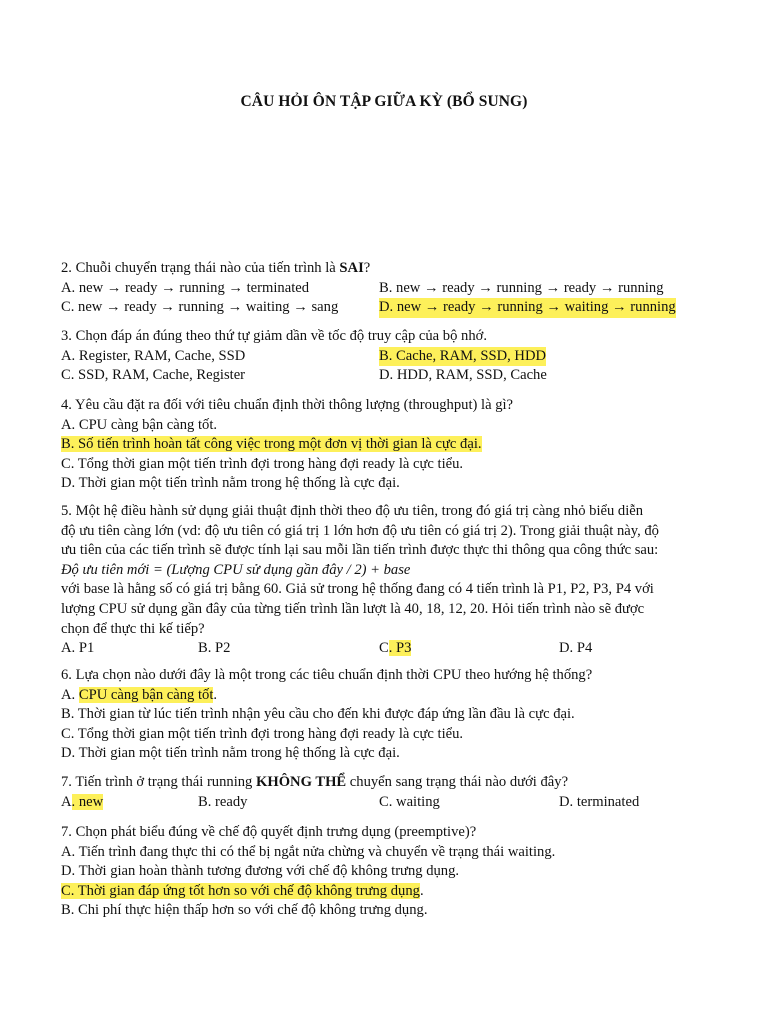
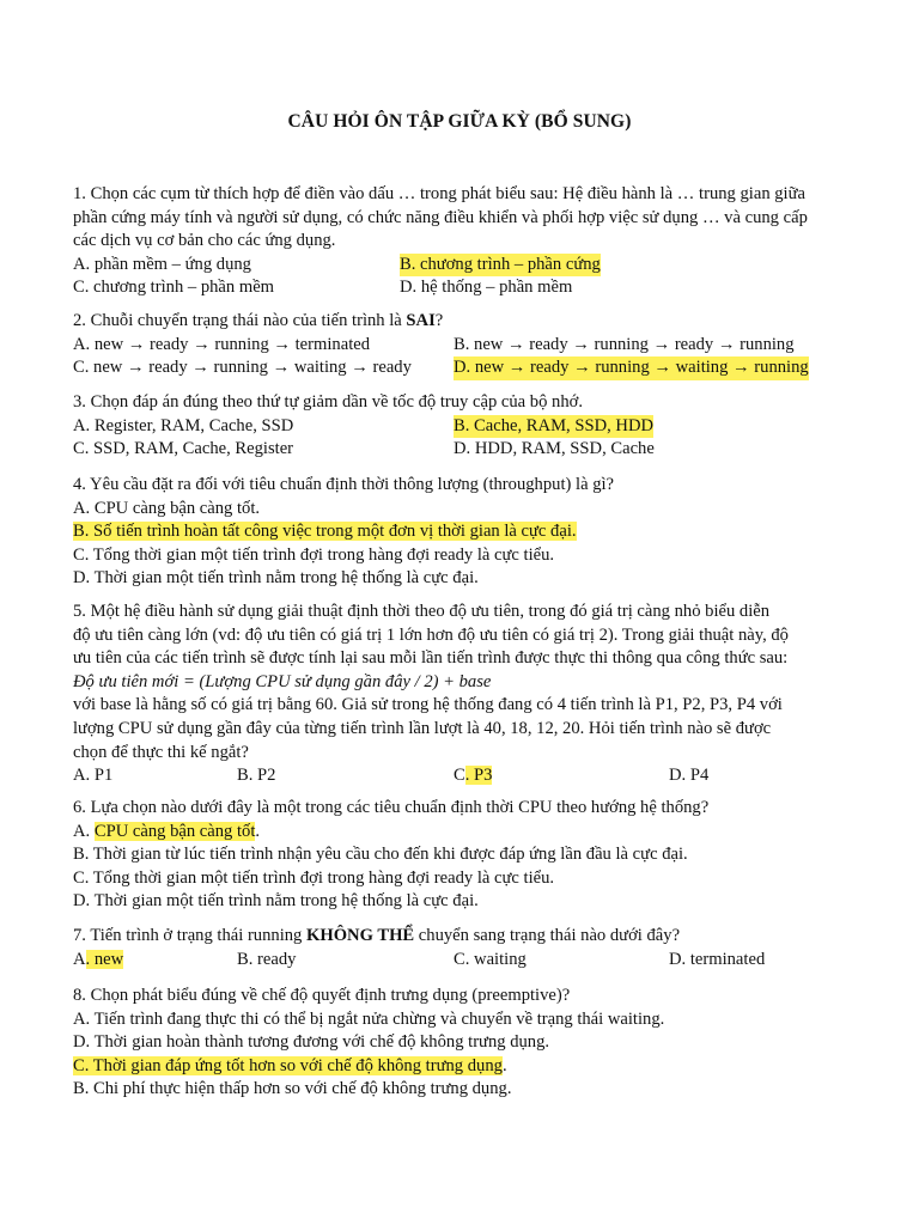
  CÂU HỎI ÔN TẬP GIỮA KỲ (BỔ SUNG)
+ 1. Chọn các cụm từ thích hợp để điền vào dấu … trong phát biểu sau: Hệ điều hành là … trung gian giữa
+ phần cứng máy tính và người sử dụng, có chức năng điều khiển và phối hợp việc sử dụng … và cung cấp
+ các dịch vụ cơ bản cho các ứng dụng.
+ A. phần mềm – ứng dụng
+ B. chương trình – phần cứng
+ C. chương trình – phần mềm
+ D. hệ thống – phần mềm
  2. Chuỗi chuyển trạng thái nào của tiến trình là SAI?
  A. new → ready → running → terminated
  B. new → ready → running → ready → running
- C. new → ready → running → waiting → sang
+ C. new → ready → running → waiting → ready
  D. new → ready → running → waiting → running
  3. Chọn đáp án đúng theo thứ tự giảm dần về tốc độ truy cập của bộ nhớ.
  A. Register, RAM, Cache, SSD
  B. Cache, RAM, SSD, HDD
  C. SSD, RAM, Cache, Register
  D. HDD, RAM, SSD, Cache
  4. Yêu cầu đặt ra đối với tiêu chuẩn định thời thông lượng (throughput) là gì?
  A. CPU càng bận càng tốt.
  B. Số tiến trình hoàn tất công việc trong một đơn vị thời gian là cực đại.
  C. Tổng thời gian một tiến trình đợi trong hàng đợi ready là cực tiểu.
  D. Thời gian một tiến trình nằm trong hệ thống là cực đại.
  5. Một hệ điều hành sử dụng giải thuật định thời theo độ ưu tiên, trong đó giá trị càng nhỏ biểu diễn
  độ ưu tiên càng lớn (vd: độ ưu tiên có giá trị 1 lớn hơn độ ưu tiên có giá trị 2). Trong giải thuật này, độ
  ưu tiên của các tiến trình sẽ được tính lại sau mỗi lần tiến trình được thực thi thông qua công thức sau:
  Độ ưu tiên mới = (Lượng CPU sử dụng gần đây / 2) + base
  với base là hằng số có giá trị bằng 60. Giả sử trong hệ thống đang có 4 tiến trình là P1, P2, P3, P4 với
  lượng CPU sử dụng gần đây của từng tiến trình lần lượt là 40, 18, 12, 20. Hỏi tiến trình nào sẽ được
- chọn để thực thi kế tiếp?
+ chọn để thực thi kế ngắt?
  A. P1
  B. P2
  C. P3
  D. P4
  6. Lựa chọn nào dưới đây là một trong các tiêu chuẩn định thời CPU theo hướng hệ thống?
  A. CPU càng bận càng tốt.
  B. Thời gian từ lúc tiến trình nhận yêu cầu cho đến khi được đáp ứng lần đầu là cực đại.
  C. Tổng thời gian một tiến trình đợi trong hàng đợi ready là cực tiểu.
  D. Thời gian một tiến trình nằm trong hệ thống là cực đại.
  7. Tiến trình ở trạng thái running KHÔNG THỂ chuyển sang trạng thái nào dưới đây?
  A. new
  B. ready
  C. waiting
  D. terminated
- 7. Chọn phát biểu đúng về chế độ quyết định trưng dụng (preemptive)?
+ 8. Chọn phát biểu đúng về chế độ quyết định trưng dụng (preemptive)?
  A. Tiến trình đang thực thi có thể bị ngắt nửa chừng và chuyển về trạng thái waiting.
  D. Thời gian hoàn thành tương đương với chế độ không trưng dụng.
  C. Thời gian đáp ứng tốt hơn so với chế độ không trưng dụng.
  B. Chi phí thực hiện thấp hơn so với chế độ không trưng dụng.
